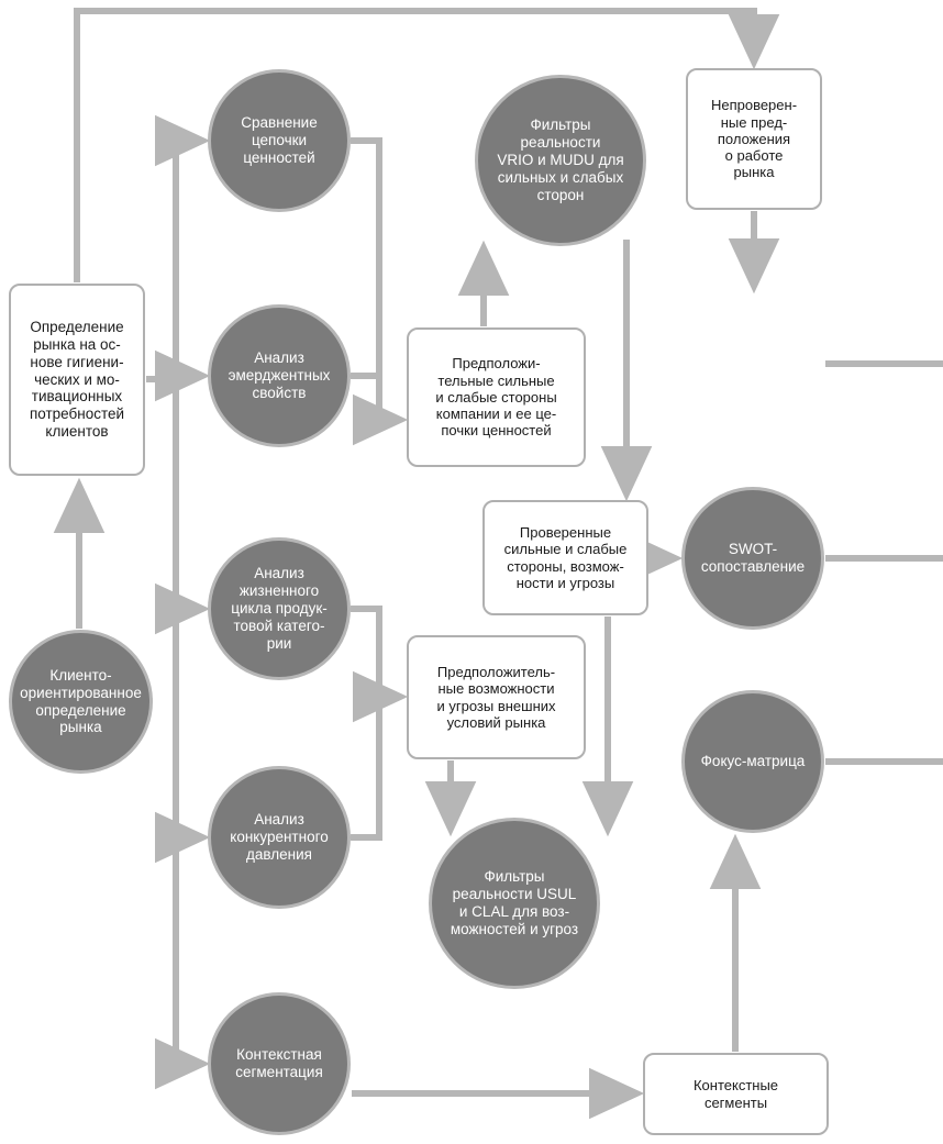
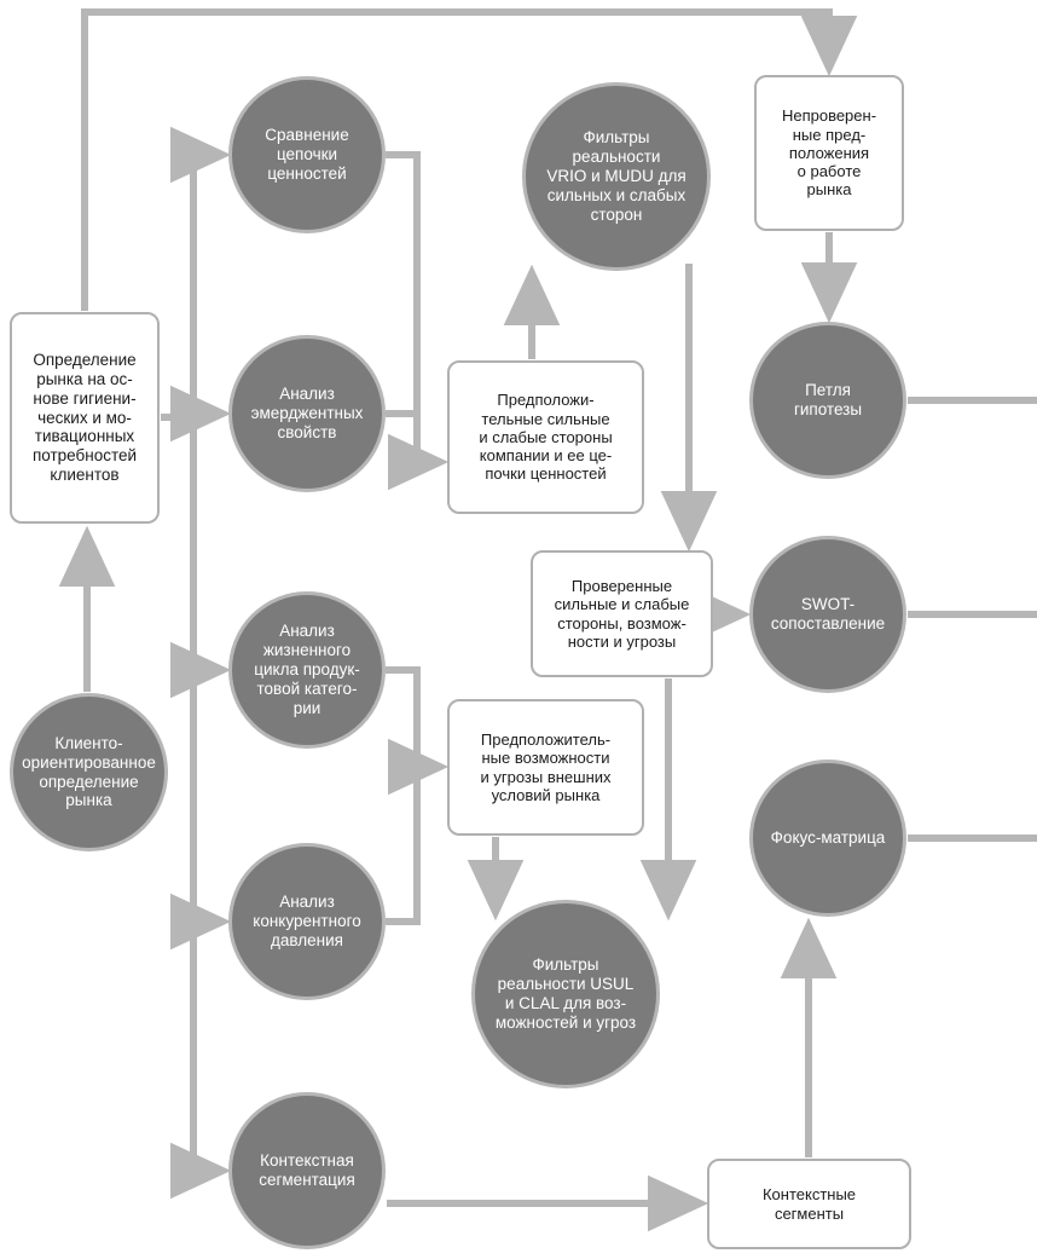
  Определение
  рынка на ос-
  нове гигиени-
  ческих и мо-
  тивационных
  потребностей
  клиентов
  Клиенто-
  ориентированное
  определение
  рынка
  Сравнение
  цепочки
  ценностей
  Анализ
  эмерджентных
  свойств
  Анализ
  жизненного
  цикла продук-
  товой катего-
  рии
  Анализ
  конкурентного
  давления
  Контекстная
  сегментация
  Предположи-
  тельные сильные
  и слабые стороны
  компании и ее це-
  почки ценностей
  Предположитель-
  ные возможности
  и угрозы внешних
  условий рынка
  Фильтры
  реальности
  VRIO и MUDU для
  сильных и слабых
  сторон
  Фильтры
  реальности USUL
  и CLAL для воз-
  можностей и угроз
  Проверенные
  сильные и слабые
  стороны, возмож-
  ности и угрозы
  Непроверен-
  ные пред-
  положения
  о работе
  рынка
+ Петля
+ гипотезы
  SWOT-
  сопоставление
  Фокус-матрица
  Контекстные
  сегменты
